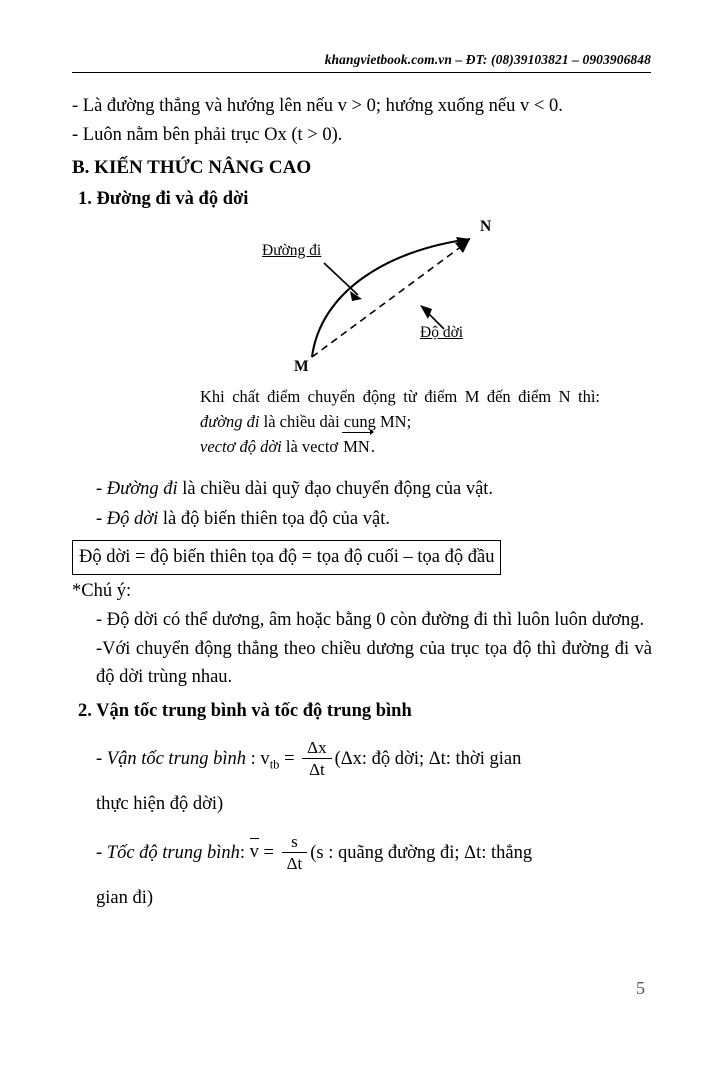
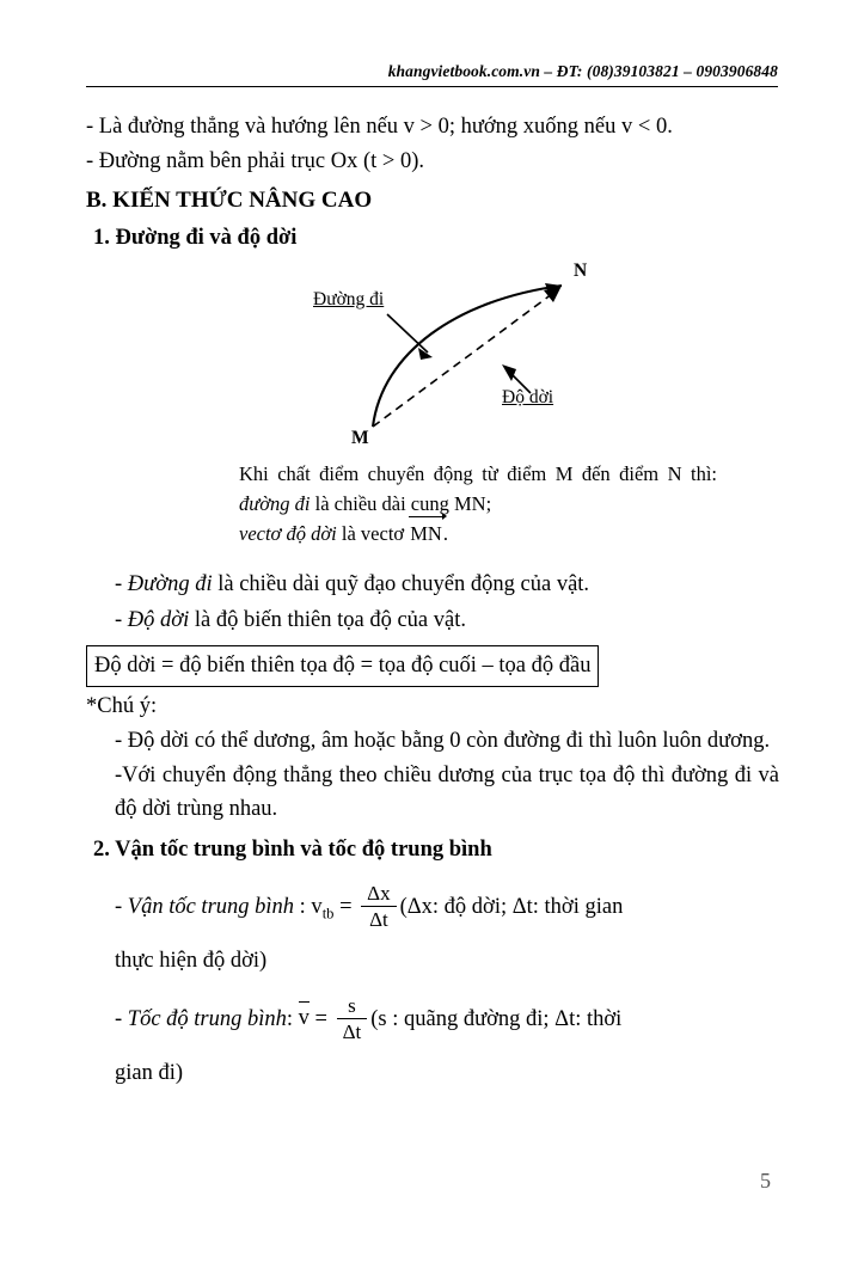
  khangvietbook.com.vn – ĐT: (08)39103821 – 0903906848
  - Là đường thẳng và hướng lên nếu v > 0; hướng xuống nếu v < 0.
- - Luôn nằm bên phải trục Ox (t > 0).
+ - Đường nằm bên phải trục Ox (t > 0).
  B. KIẾN THỨC NÂNG CAO
  1. Đường đi và độ dời
  Đường đi
  Độ dời
  M
  N
  Khi chất điểm chuyển động từ điểm M đến điểm N thì: đường đi là chiều dài cung MN;
  vectơ độ dời là vectơ MN.
  - Đường đi là chiều dài quỹ đạo chuyển động của vật.
  - Độ dời là độ biến thiên tọa độ của vật.
  Độ dời = độ biến thiên tọa độ = tọa độ cuối – tọa độ đầu
  *Chú ý:
  - Độ dời có thể dương, âm hoặc bằng 0 còn đường đi thì luôn luôn dương.
  -Với chuyển động thẳng theo chiều dương của trục tọa độ thì đường đi và độ dời trùng nhau.
  2. Vận tốc trung bình và tốc độ trung bình
  - Vận tốc trung bình : vtb =
  Δx
  Δt
  (Δx: độ dời; Δt: thời gian
  thực hiện độ dời)
  - Tốc độ trung bình: v =
  s
  Δt
- (s : quãng đường đi; Δt: thẳng
+ (s : quãng đường đi; Δt: thời
  gian đi)
  5
